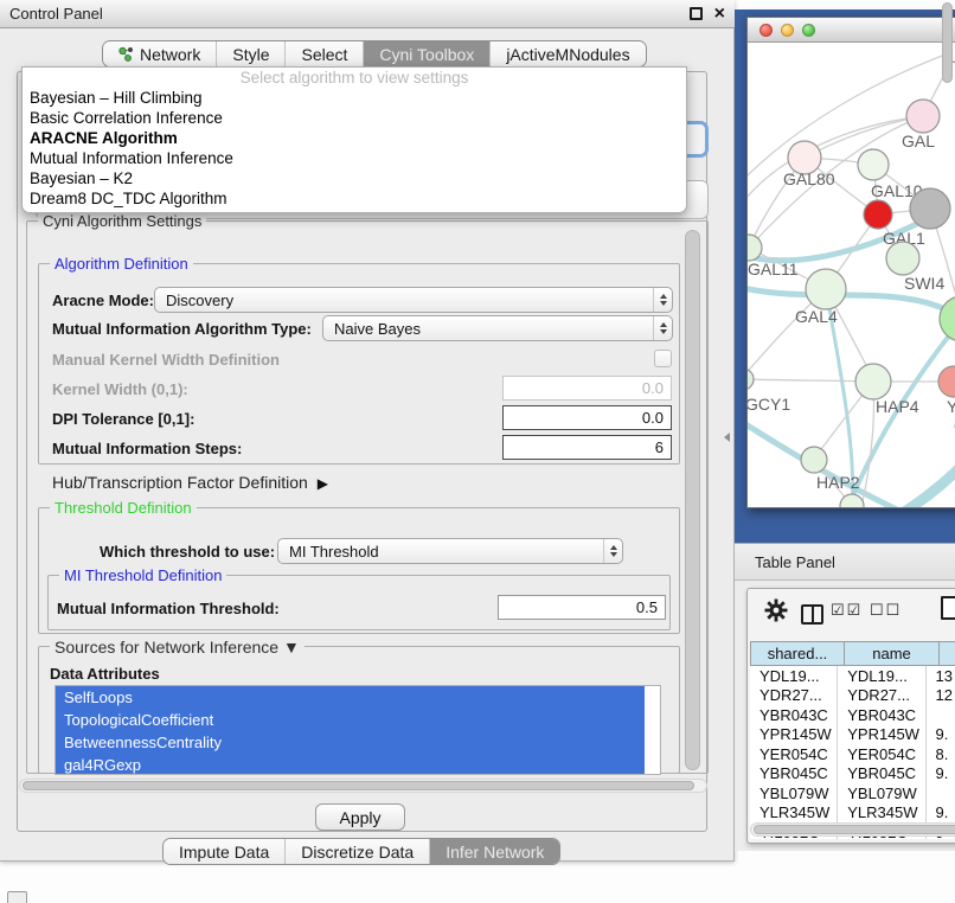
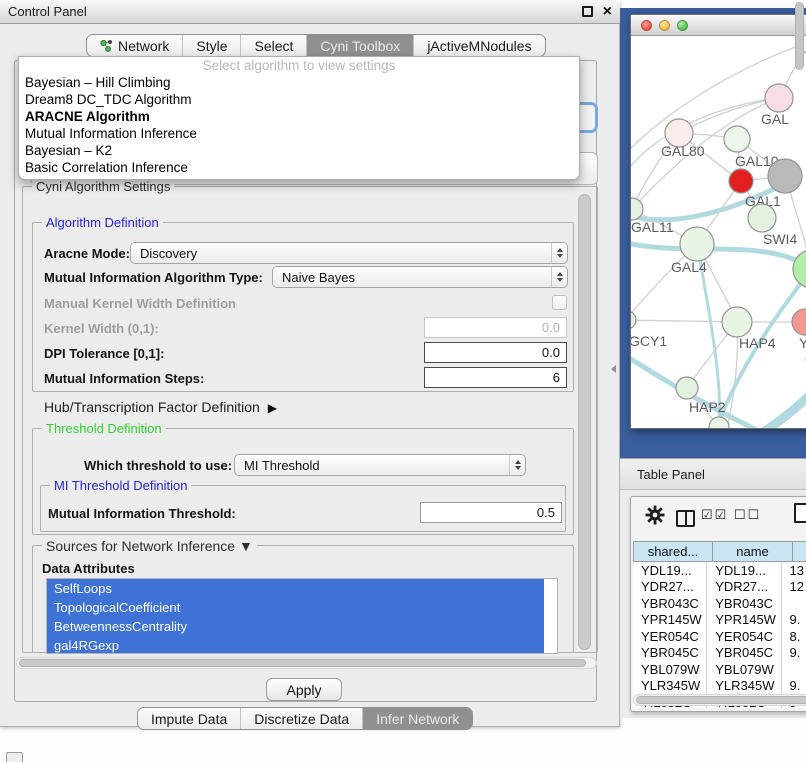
  Control Panel
  ×
  Network
  Style
  Select
  Cyni Toolbox
  jActiveMNodules
  Select algorithm to view settings
  Bayesian – Hill Climbing
- Basic Correlation Inference
+ Dream8 DC_TDC Algorithm
  ARACNE Algorithm
  Mutual Information Inference
  Bayesian – K2
- Dream8 DC_TDC Algorithm
+ Basic Correlation Inference
  Cyni Algorithm Settings
  Algorithm Definition
  Aracne Mode:
  Discovery
  Mutual Information Algorithm Type:
  Naive Bayes
  Manual Kernel Width Definition
  Kernel Width (0,1):
  0.0
  DPI Tolerance [0,1]:
  0.0
  Mutual Information Steps:
  6
  Hub/Transcription Factor Definition ▶
  Threshold Definition
  Which threshold to use:
  MI Threshold
  MI Threshold Definition
  Mutual Information Threshold:
  0.5
  Sources for Network Inference ▼
  Data Attributes
  SelfLoops
  TopologicalCoefficient
  BetweennessCentrality
  gal4RGexp
  Apply
  Impute Data
  Discretize Data
  Infer Network
  GAL
  GAL80
  GAL10
  GAL1
  GAL11
  SWI4
  GAL4
  GCY1
  HAP4
  Y
  HAP2
  Table Panel
  ☑☑
  ☐☐
  shared...
  name
  YDL19...
  YDL19...
  13
  YDR27...
  YDR27...
  12
  YBR043C
  YBR043C
  YPR145W
  YPR145W
  9.
  YER054C
  YER054C
  8.
  YBR045C
  YBR045C
  9.
  YBL079W
  YBL079W
  YLR345W
  YLR345W
  9.
